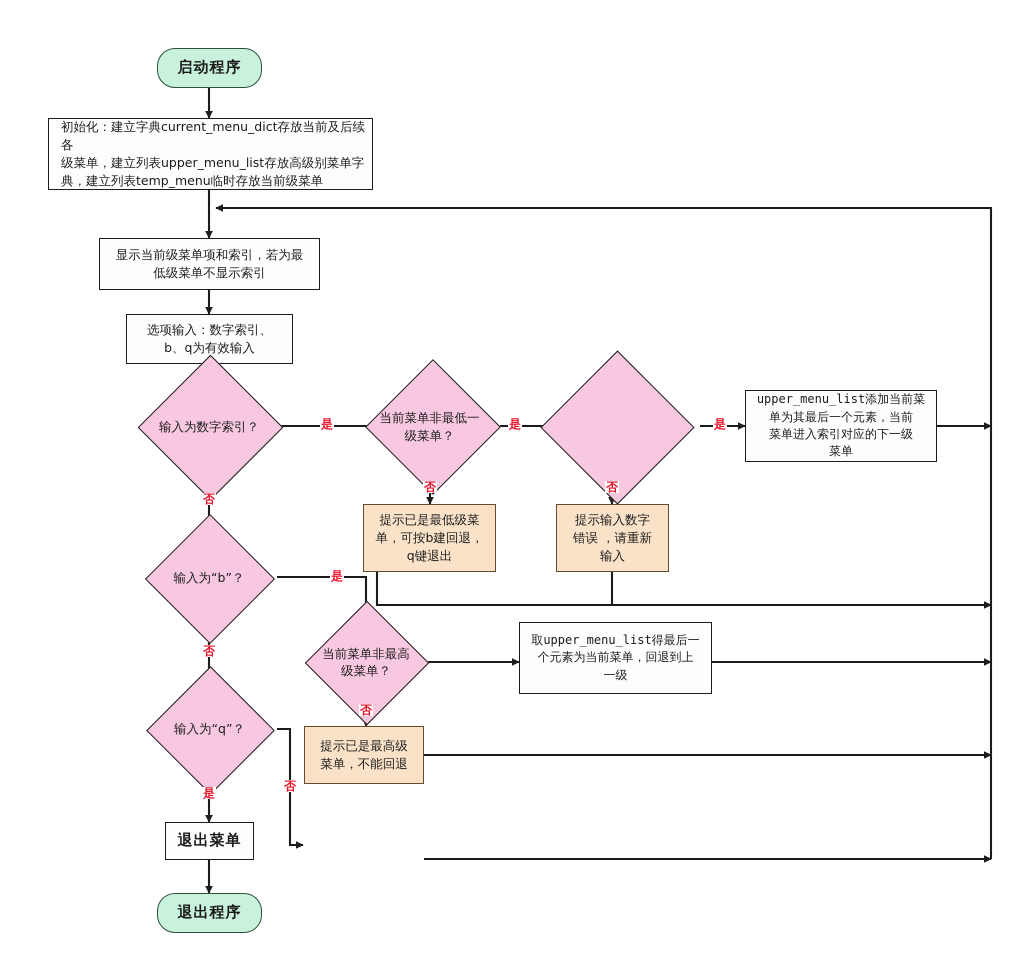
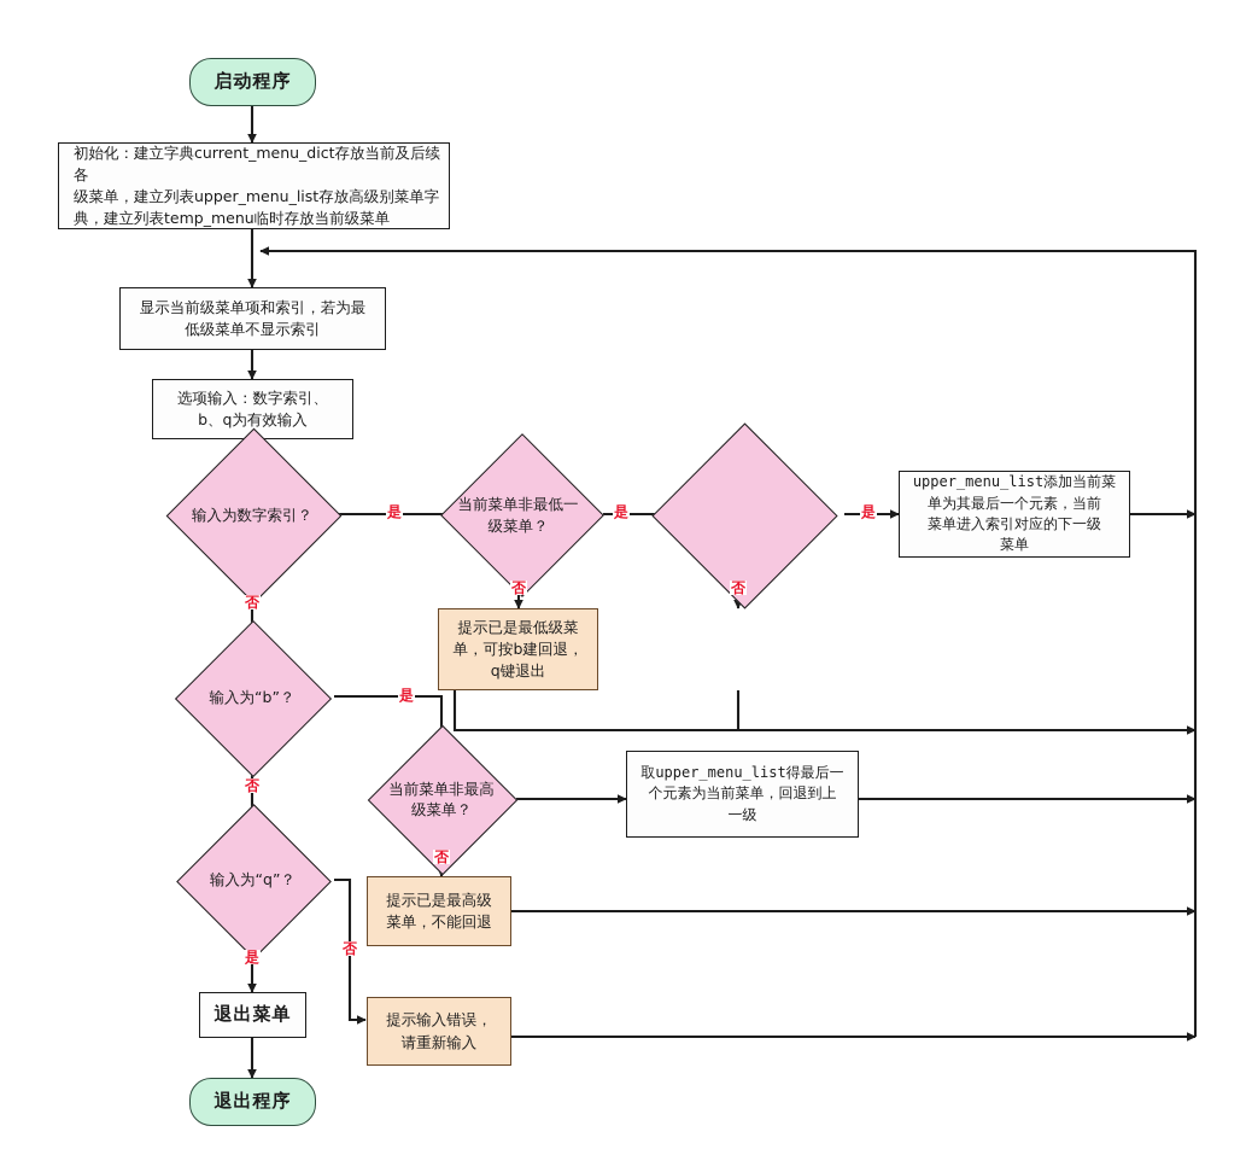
  启动程序
  初始化：建立字典current_menu_dict存放当前及后续各
  级菜单，建立列表upper_menu_list存放高级别菜单字
  典，建立列表temp_menu临时存放当前级菜单
  显示当前级菜单项和索引，若为最
  低级菜单不显示索引
  选项输入：数字索引、
  b、q为有效输入
  输入为数字索引？
  当前菜单非最低一
  级菜单？
  upper_menu_list添加当前菜
  单为其最后一个元素，当前
  菜单进入索引对应的下一级
  菜单
  提示已是最低级菜
  单，可按b建回退，
  q键退出
- 提示输入数字
- 错误 ，请重新
- 输入
  输入为“b”？
  当前菜单非最高
  级菜单？
  取upper_menu_list得最后一
  个元素为当前菜单，回退到上
  一级
  提示已是最高级
  菜单，不能回退
  输入为“q”？
+ 提示输入错误，
+ 请重新输入
  退出菜单
  退出程序
  是
  否
  是
  否
  是
  否
  是
  否
  否
  是
  否
